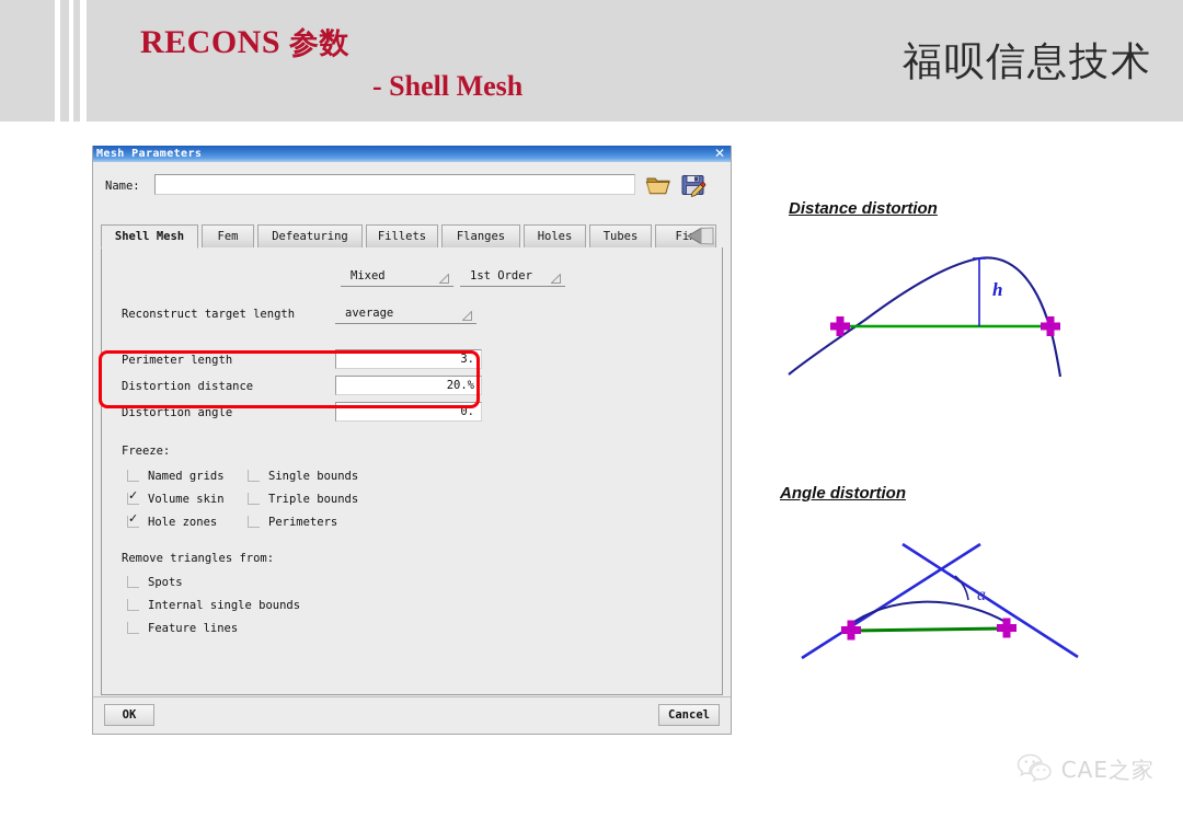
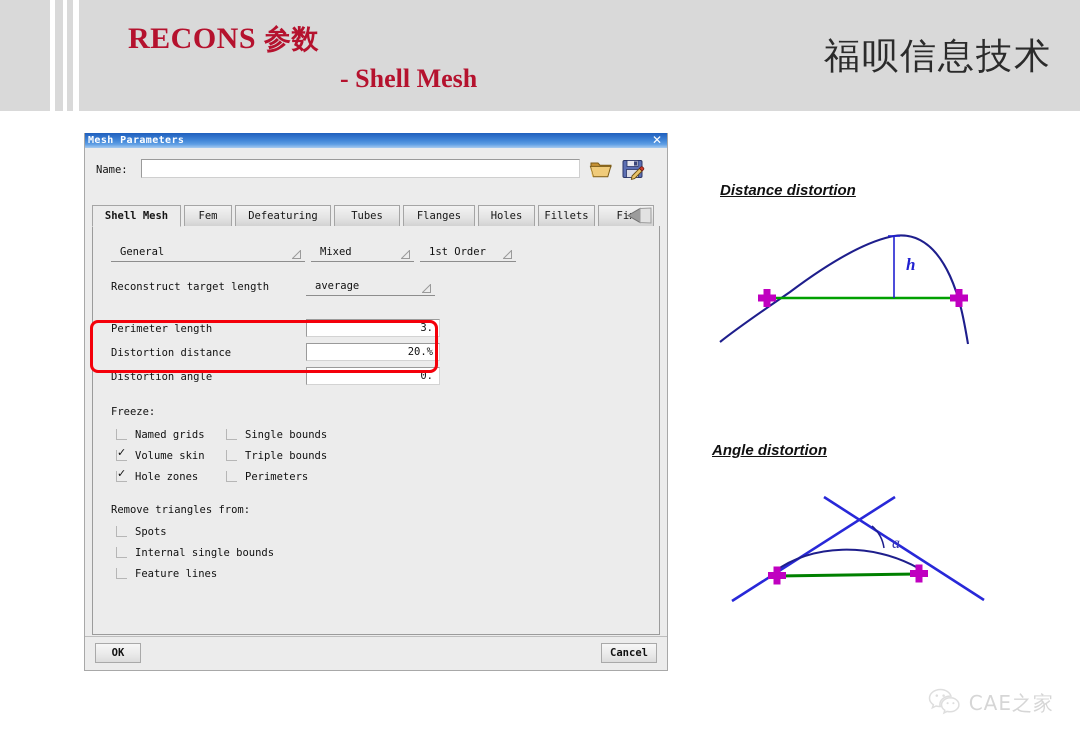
  RECONS 参数
  - Shell Mesh
  福呗信息技术
  Mesh Parameters
  ✕
  Name:
  Shell Mesh
  Fem
  Defeaturing
- Fillets
+ Tubes
  Flanges
  Holes
- Tubes
+ Fillets
+ General
  Mixed
  1st Order
  Reconstruct target length
  average
  Perimeter length
  3.
  Distortion distance
  20.%
  Distortion angle
  0.
  Freeze:
  Named grids
  ✓
  Volume skin
  ✓
  Hole zones
  Single bounds
  Triple bounds
  Perimeters
  Remove triangles from:
  Spots
  Internal single bounds
  Feature lines
  OK
  Cancel
  Distance distortion
  h
  Angle distortion
  a
  CAE之家
